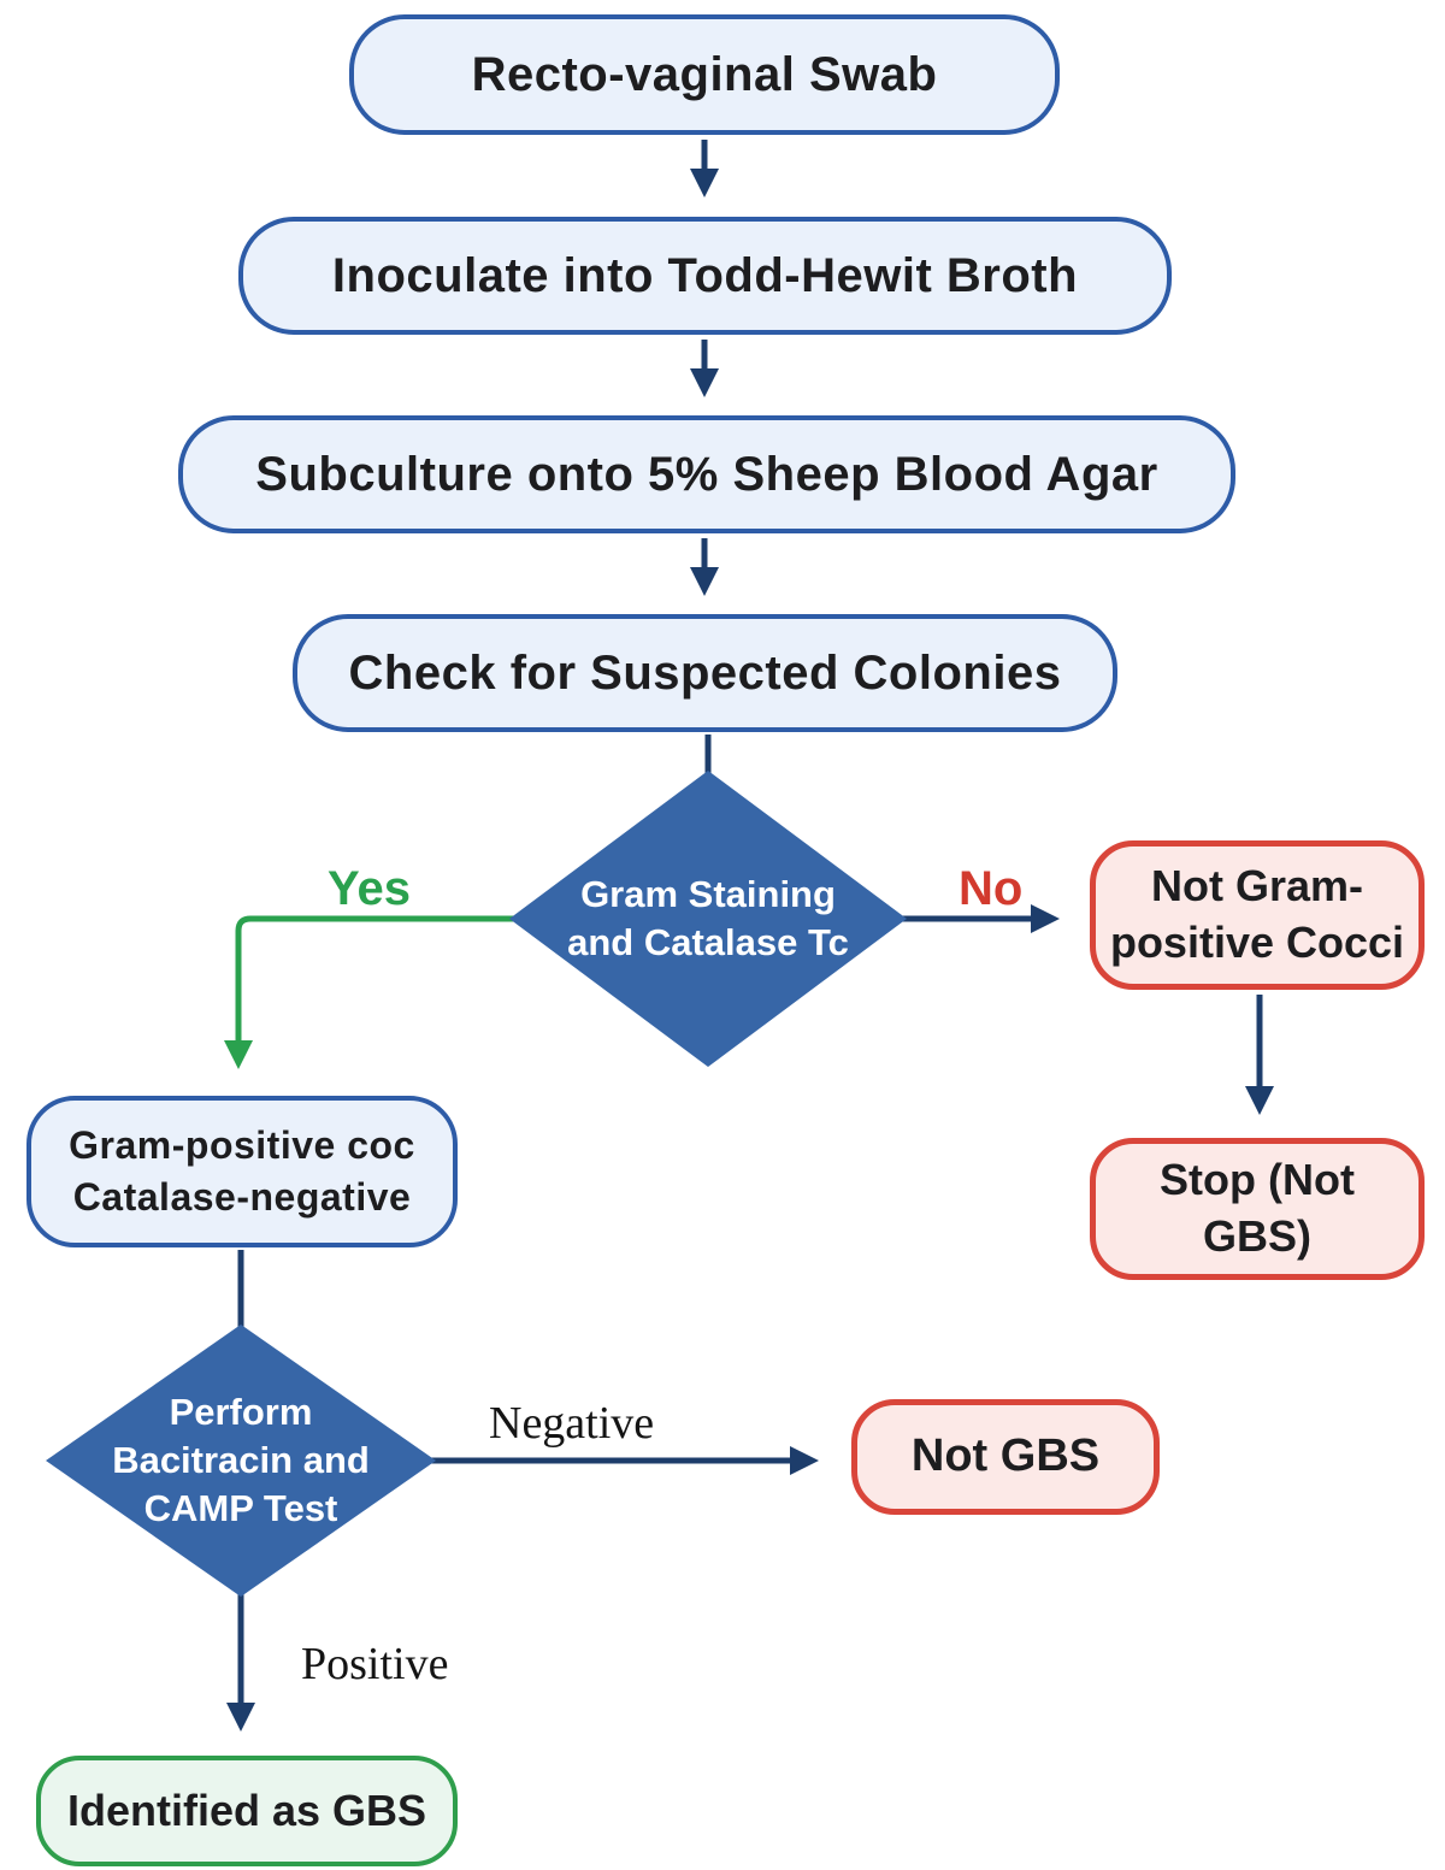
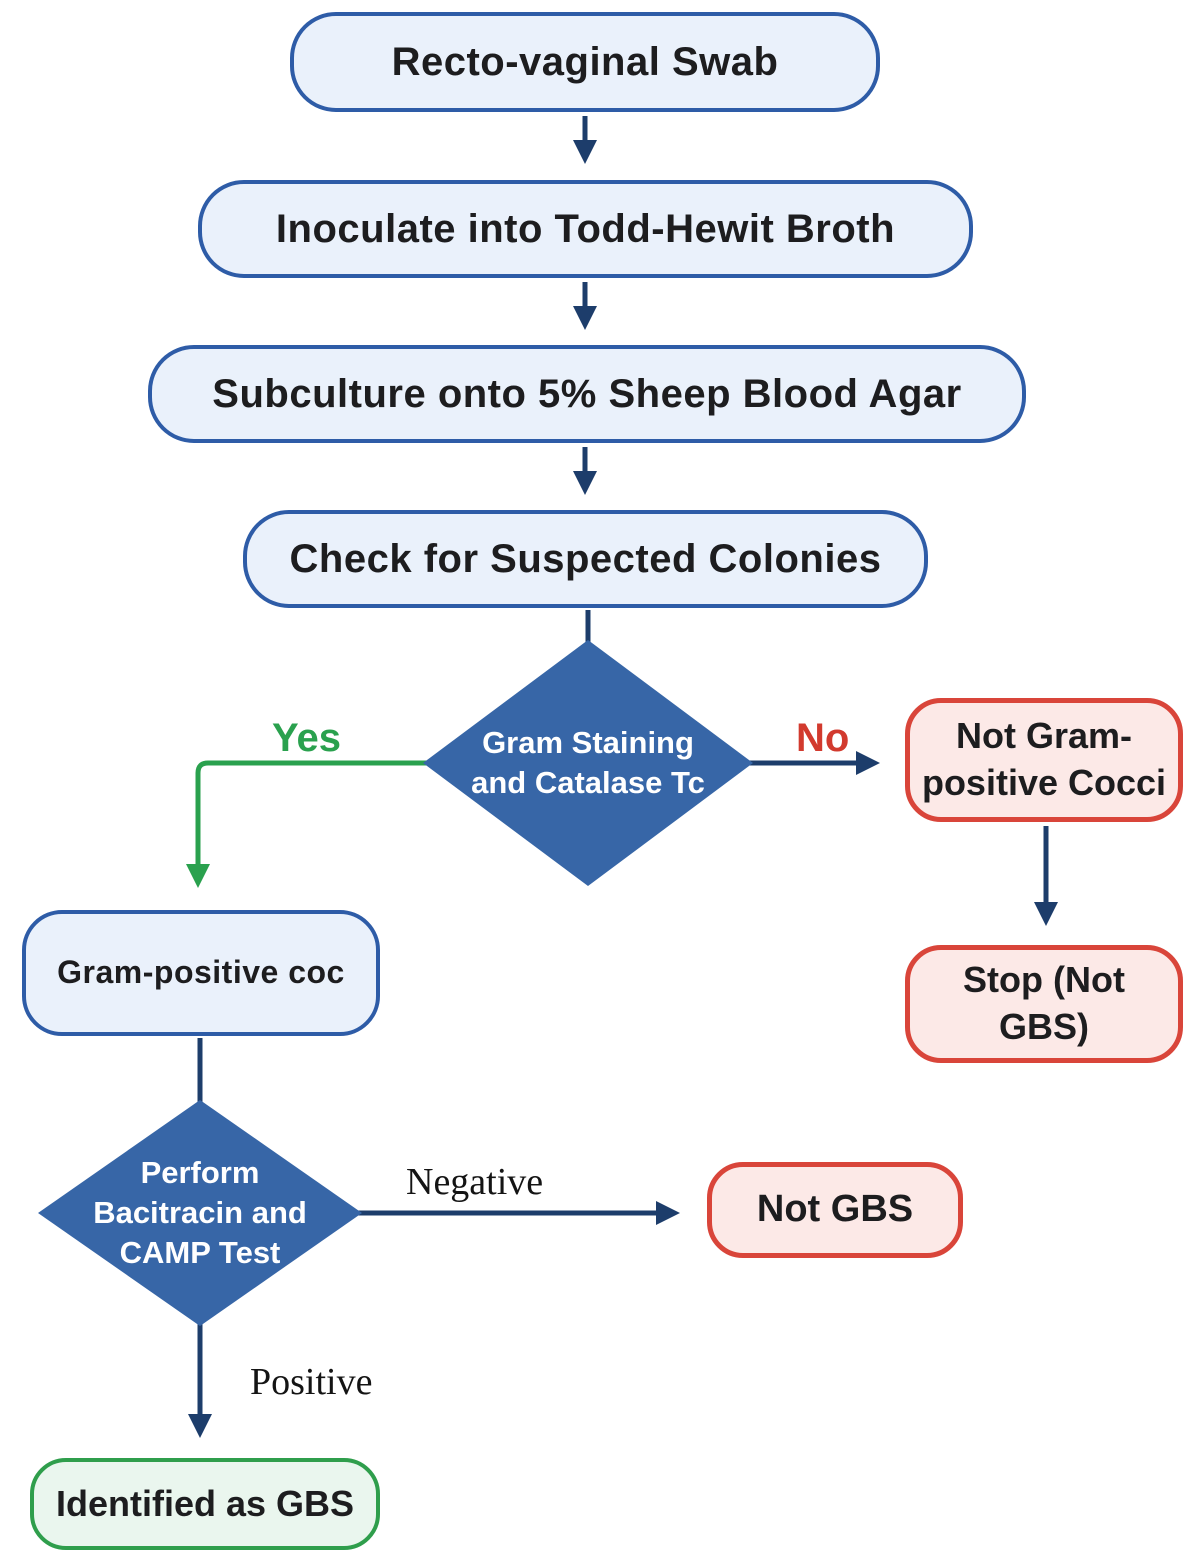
  Recto-vaginal Swab
  Inoculate into Todd-Hewit Broth
  Subculture onto 5% Sheep Blood Agar
  Check for Suspected Colonies
  Gram Staining
  and Catalase Tc
  Gram-positive coc
- Catalase-negative
  Not Gram-
  positive Cocci
  Stop (Not
  GBS)
  Perform
  Bacitracin and
  CAMP Test
  Not GBS
  Identified as GBS
  Yes
  No
  Negative
  Positive
